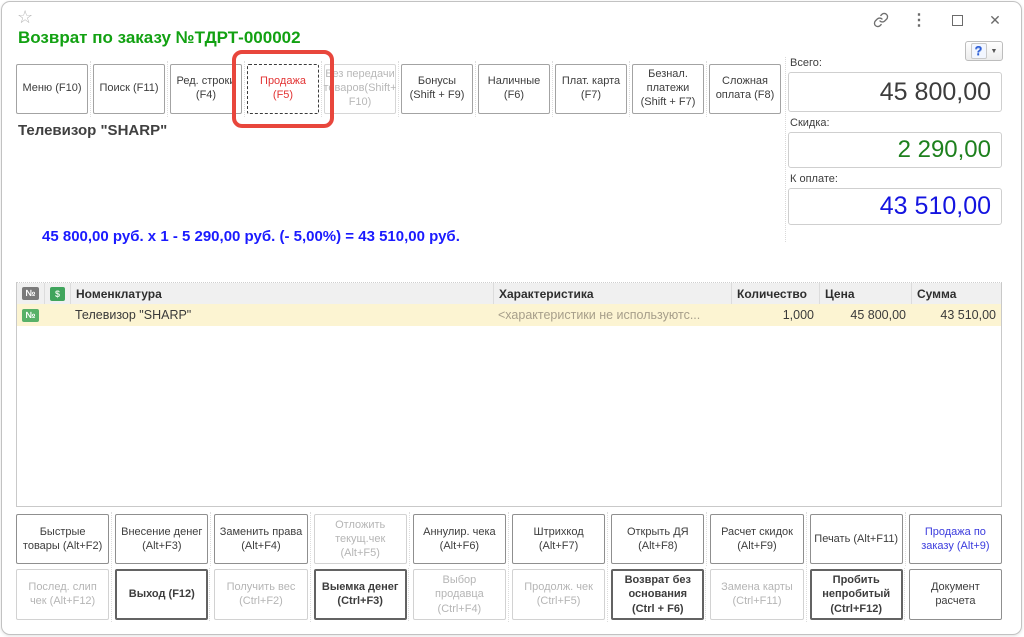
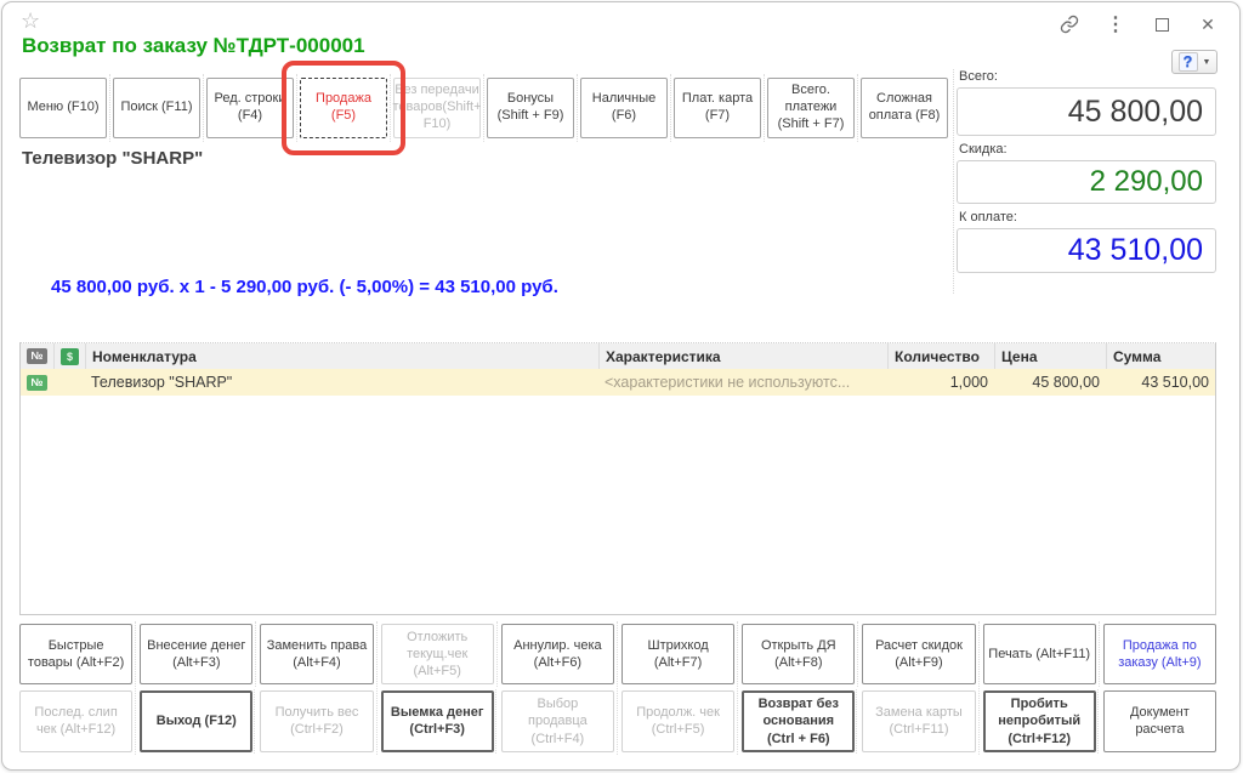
  ☆
  ⋮
  ✕
  ?
- Возврат по заказу №ТДРТ-000002
+ Возврат по заказу №ТДРТ-000001
  Меню (F10)
  Поиск (F11)
  Ред. строки (F4)
  Продажа (F5)
  Без передачи товаров(Shift+ F10)
  Бонусы (Shift + F9)
  Наличные (F6)
  Плат. карта (F7)
- Безнал. платежи (Shift + F7)
+ Всего. платежи (Shift + F7)
  Сложная оплата (F8)
  Всего:
  45 800,00
  Скидка:
  2 290,00
  К оплате:
  43 510,00
  Телевизор "SHARP"
  45 800,00 руб. x 1 - 5 290,00 руб. (- 5,00%) = 43 510,00 руб.
  №
  $
  Номенклатура
  Характеристика
  Количество
  Цена
  Сумма
  №
  Телевизор "SHARP"
  <характеристики не используютс...
  1,000
  45 800,00
  43 510,00
  Быстрые товары (Alt+F2)
  Внесение денег (Alt+F3)
  Заменить права (Alt+F4)
  Отложить текущ.чек (Alt+F5)
  Аннулир. чека (Alt+F6)
  Штрихкод (Alt+F7)
  Открыть ДЯ (Alt+F8)
  Расчет скидок (Alt+F9)
  Печать (Alt+F11)
  Продажа по заказу (Alt+9)
  Послед. слип чек (Alt+F12)
  Выход (F12)
  Получить вес (Ctrl+F2)
  Выемка денег (Ctrl+F3)
  Выбор продавца (Ctrl+F4)
  Продолж. чек (Ctrl+F5)
  Возврат без основания (Ctrl + F6)
  Замена карты (Ctrl+F11)
  Пробить непробитый (Ctrl+F12)
  Документ расчета
